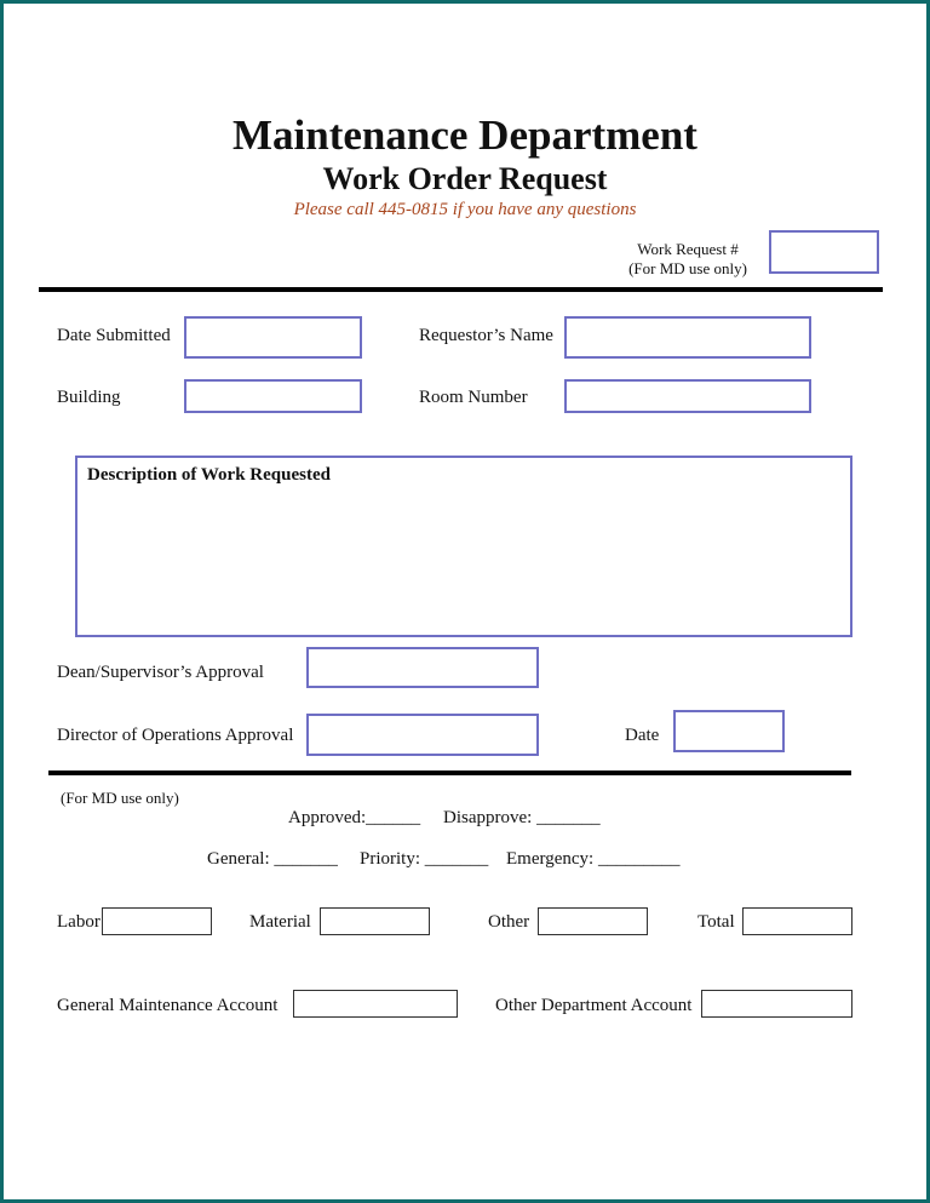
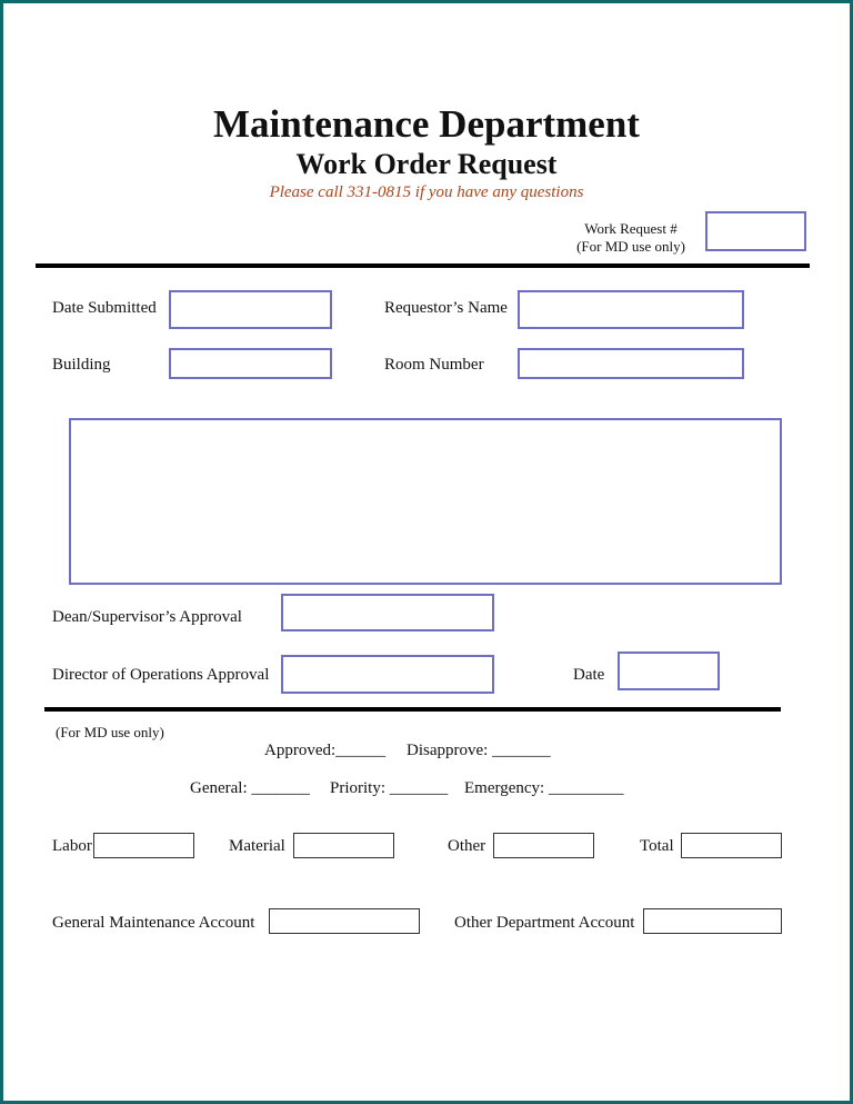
  Maintenance Department
  Work Order Request
- Please call 445-0815 if you have any questions
+ Please call 331-0815 if you have any questions
  Work Request #
  (For MD use only)
  Date Submitted
  Requestor’s Name
  Building
  Room Number
- Description of Work Requested
  Dean/Supervisor’s Approval
  Director of Operations Approval
  Date
  (For MD use only)
  Approved:______
  Disapprove: _______
  General: _______
  Priority: _______
  Emergency: _________
  Labor
  Material
  Other
  Total
  General Maintenance Account
  Other Department Account
